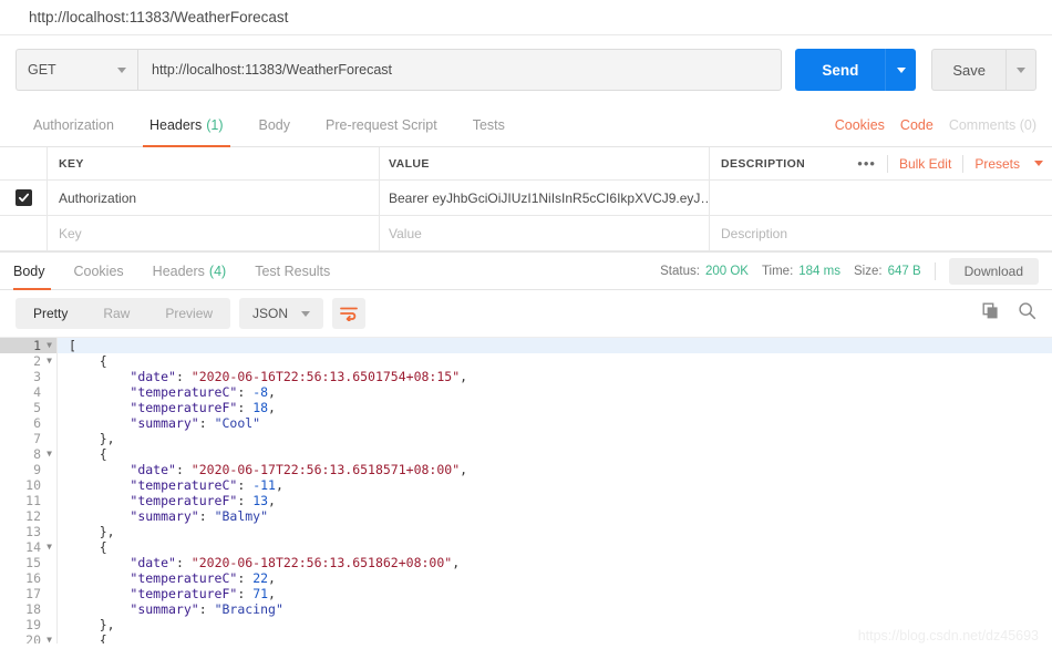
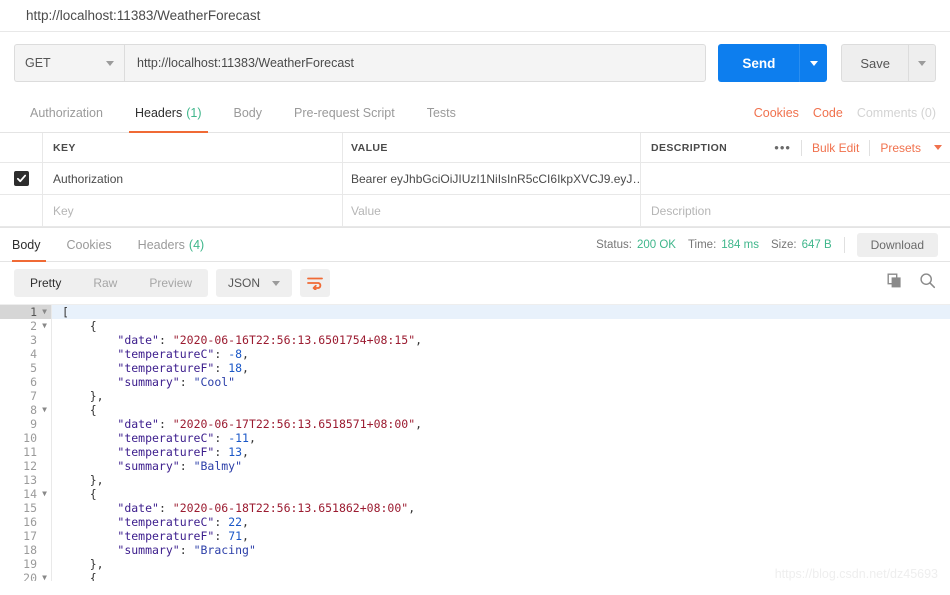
  http://localhost:11383/WeatherForecast
  GET
  http://localhost:11383/WeatherForecast
  Send
  Save
  Authorization
  Headers
  (1)
  Body
  Pre-request Script
  Tests
  Cookies
  Code
  Comments (0)
  KEY
  VALUE
  DESCRIPTION
  •••
  Bulk Edit
  Presets
  Authorization
  Bearer eyJhbGciOiJIUzI1NiIsInR5cCI6IkpXVCJ9.eyJ…
  Key
  Value
  Description
  Body
  Cookies
  Headers
  (4)
- Test Results
  Status:
  200 OK
  Time:
  184 ms
  Size:
  647 B
  Download
  Pretty
  Raw
  Preview
  JSON
  1
  ▼
  [
  2
  ▼
  {
  3
  "date": "2020-06-16T22:56:13.6501754+08:15",
  4
  "temperatureC": -8,
  5
  "temperatureF": 18,
  6
  "summary": "Cool"
  7
  },
  8
  ▼
  {
  9
  "date": "2020-06-17T22:56:13.6518571+08:00",
  10
  "temperatureC": -11,
  11
  "temperatureF": 13,
  12
  "summary": "Balmy"
  13
  },
  14
  ▼
  {
  15
  "date": "2020-06-18T22:56:13.651862+08:00",
  16
  "temperatureC": 22,
  17
  "temperatureF": 71,
  18
  "summary": "Bracing"
  19
  },
  20
  ▼
  {
